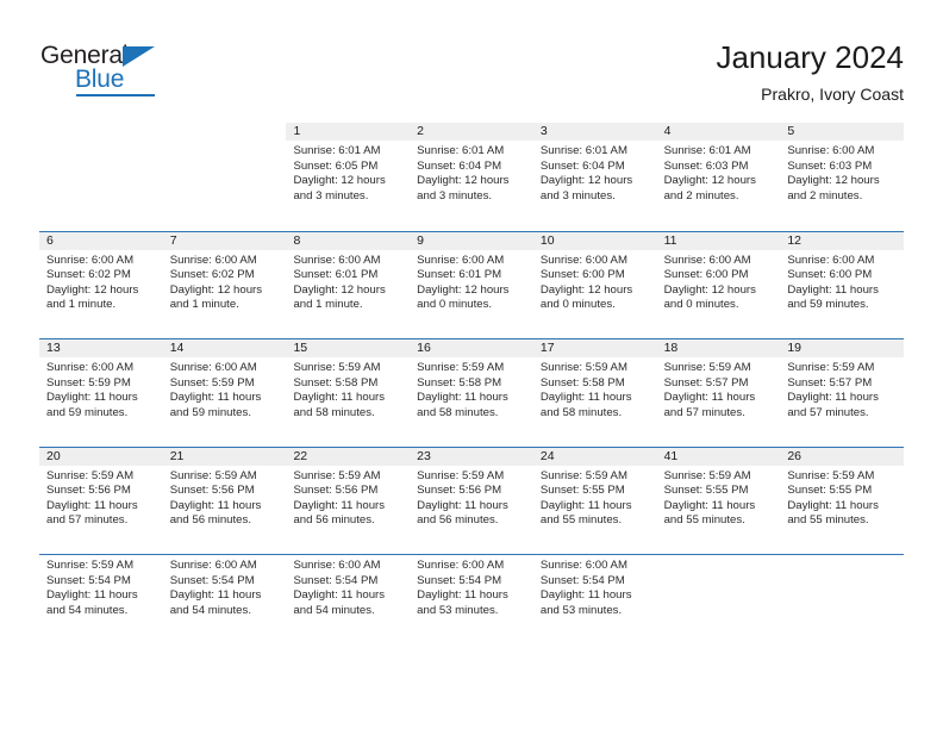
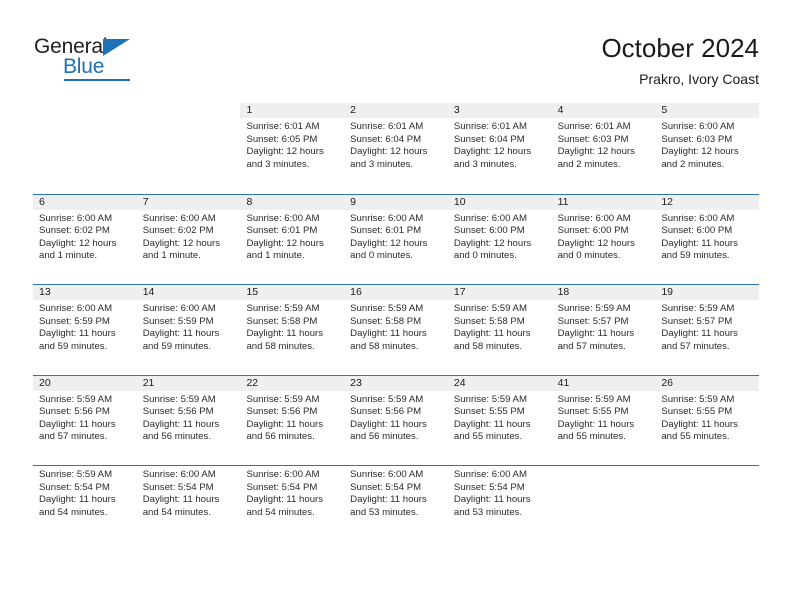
  General
  Blue
- January 2024
+ October 2024
  Prakro, Ivory Coast
  1
  2
  3
  4
  5
  Sunrise: 6:01 AM
  Sunset: 6:05 PM
  Daylight: 12 hours
  and 3 minutes.
  Sunrise: 6:01 AM
  Sunset: 6:04 PM
  Daylight: 12 hours
  and 3 minutes.
  Sunrise: 6:01 AM
  Sunset: 6:04 PM
  Daylight: 12 hours
  and 3 minutes.
  Sunrise: 6:01 AM
  Sunset: 6:03 PM
  Daylight: 12 hours
  and 2 minutes.
  Sunrise: 6:00 AM
  Sunset: 6:03 PM
  Daylight: 12 hours
  and 2 minutes.
  6
  7
  8
  9
  10
  11
  12
  Sunrise: 6:00 AM
  Sunset: 6:02 PM
  Daylight: 12 hours
  and 1 minute.
  Sunrise: 6:00 AM
  Sunset: 6:02 PM
  Daylight: 12 hours
  and 1 minute.
  Sunrise: 6:00 AM
  Sunset: 6:01 PM
  Daylight: 12 hours
  and 1 minute.
  Sunrise: 6:00 AM
  Sunset: 6:01 PM
  Daylight: 12 hours
  and 0 minutes.
  Sunrise: 6:00 AM
  Sunset: 6:00 PM
  Daylight: 12 hours
  and 0 minutes.
  Sunrise: 6:00 AM
  Sunset: 6:00 PM
  Daylight: 12 hours
  and 0 minutes.
  Sunrise: 6:00 AM
  Sunset: 6:00 PM
  Daylight: 11 hours
  and 59 minutes.
  13
  14
  15
  16
  17
  18
  19
  Sunrise: 6:00 AM
  Sunset: 5:59 PM
  Daylight: 11 hours
  and 59 minutes.
  Sunrise: 6:00 AM
  Sunset: 5:59 PM
  Daylight: 11 hours
  and 59 minutes.
  Sunrise: 5:59 AM
  Sunset: 5:58 PM
  Daylight: 11 hours
  and 58 minutes.
  Sunrise: 5:59 AM
  Sunset: 5:58 PM
  Daylight: 11 hours
  and 58 minutes.
  Sunrise: 5:59 AM
  Sunset: 5:58 PM
  Daylight: 11 hours
  and 58 minutes.
  Sunrise: 5:59 AM
  Sunset: 5:57 PM
  Daylight: 11 hours
  and 57 minutes.
  Sunrise: 5:59 AM
  Sunset: 5:57 PM
  Daylight: 11 hours
  and 57 minutes.
  20
  21
  22
  23
  24
  41
  26
  Sunrise: 5:59 AM
  Sunset: 5:56 PM
  Daylight: 11 hours
  and 57 minutes.
  Sunrise: 5:59 AM
  Sunset: 5:56 PM
  Daylight: 11 hours
  and 56 minutes.
  Sunrise: 5:59 AM
  Sunset: 5:56 PM
  Daylight: 11 hours
  and 56 minutes.
  Sunrise: 5:59 AM
  Sunset: 5:56 PM
  Daylight: 11 hours
  and 56 minutes.
  Sunrise: 5:59 AM
  Sunset: 5:55 PM
  Daylight: 11 hours
  and 55 minutes.
  Sunrise: 5:59 AM
  Sunset: 5:55 PM
  Daylight: 11 hours
  and 55 minutes.
  Sunrise: 5:59 AM
  Sunset: 5:55 PM
  Daylight: 11 hours
  and 55 minutes.
  Sunrise: 5:59 AM
  Sunset: 5:54 PM
  Daylight: 11 hours
  and 54 minutes.
  Sunrise: 6:00 AM
  Sunset: 5:54 PM
  Daylight: 11 hours
  and 54 minutes.
  Sunrise: 6:00 AM
  Sunset: 5:54 PM
  Daylight: 11 hours
  and 54 minutes.
  Sunrise: 6:00 AM
  Sunset: 5:54 PM
  Daylight: 11 hours
  and 53 minutes.
  Sunrise: 6:00 AM
  Sunset: 5:54 PM
  Daylight: 11 hours
  and 53 minutes.
